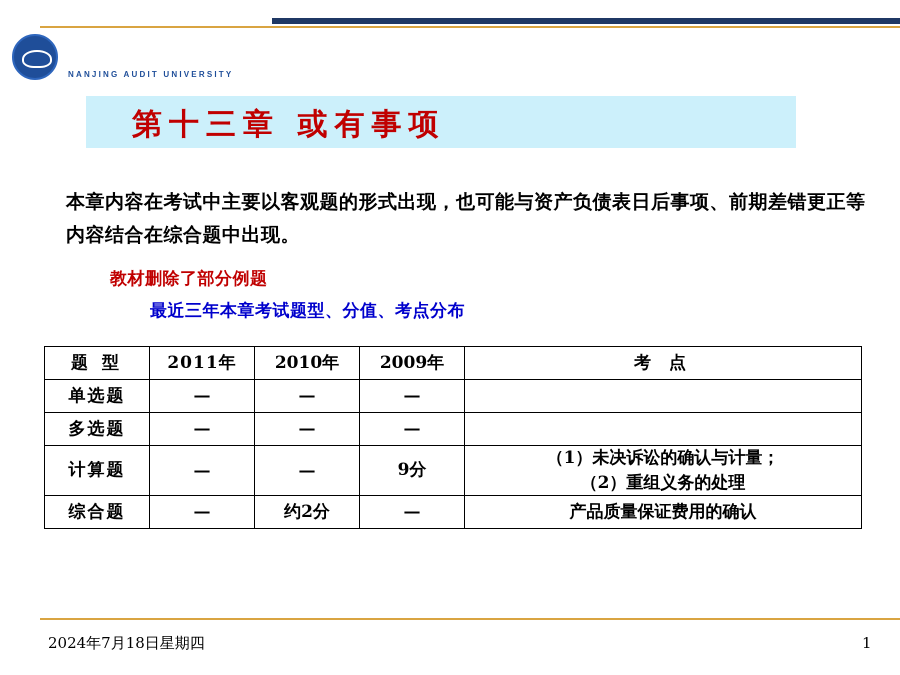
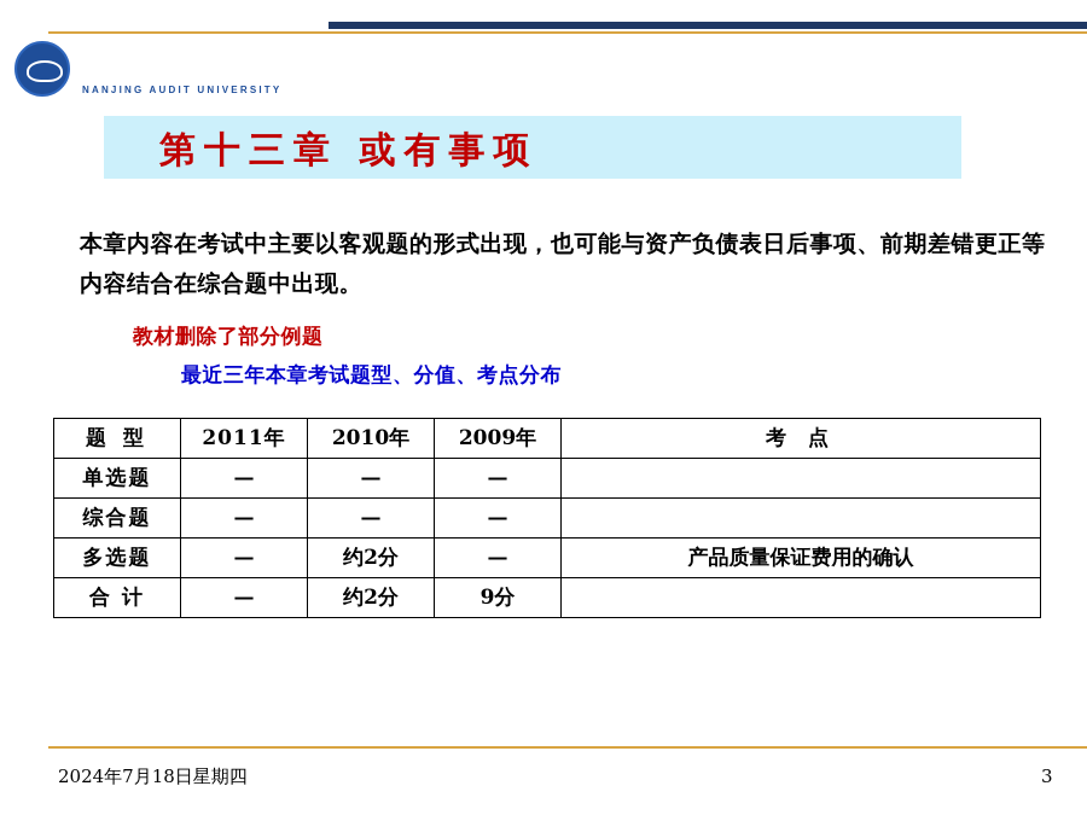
  NANJING AUDIT UNIVERSITY
  第十三章 或有事项
  本章内容在考试中主要以客观题的形式出现，也可能与资产负债表日后事项、前期差错更正等内容结合在综合题中出现。
  教材删除了部分例题
  最近三年本章考试题型、分值、考点分布
  题 型	2011年	2010年	2009年	考 点
  单选题	—	—	—
- 多选题	—	—	—
+ 综合题	—	—	—
- 计算题	—	—	9分	（1）未决诉讼的确认与计量； （2）重组义务的处理
- 综合题	—	约2分	—	产品质量保证费用的确认
+ 多选题	—	约2分	—	产品质量保证费用的确认
+ 合 计	—	约2分	9分
  2024年7月18日星期四
- 1
+ 3
